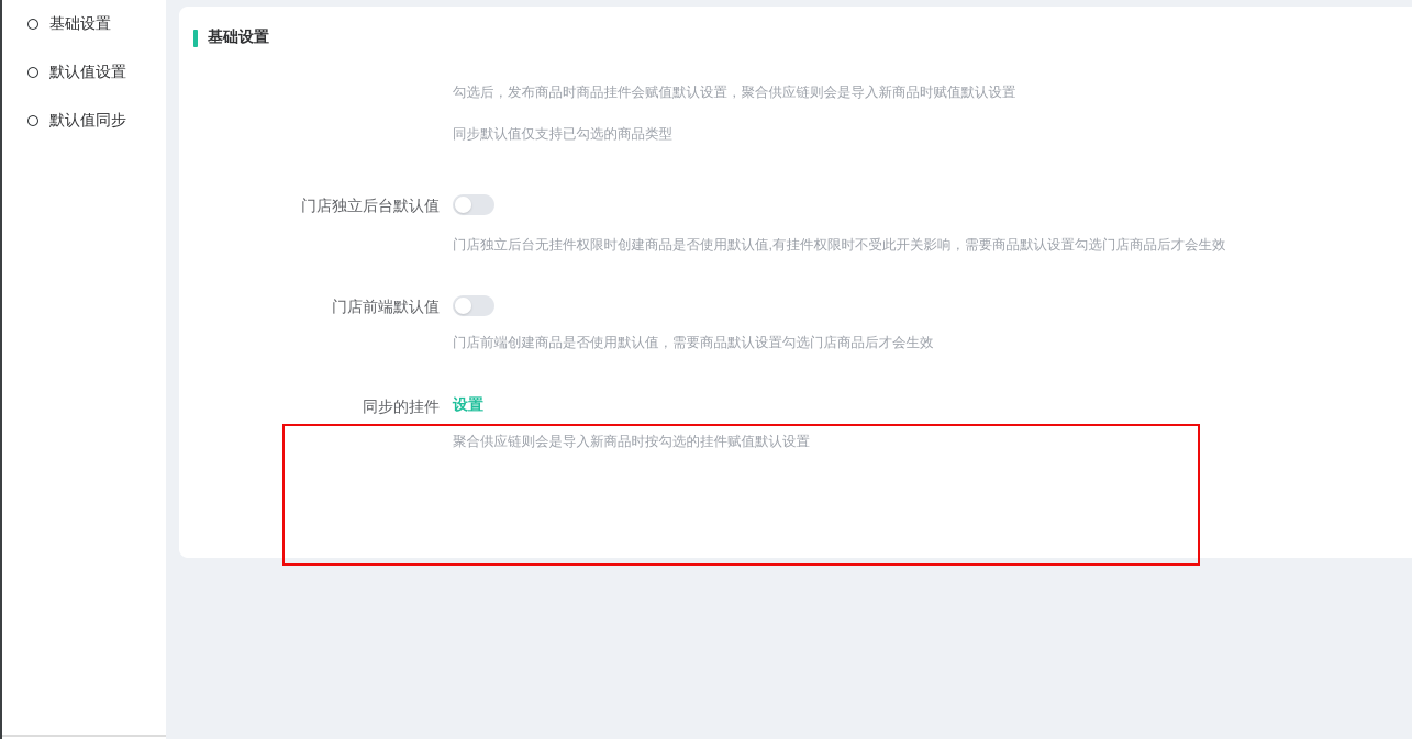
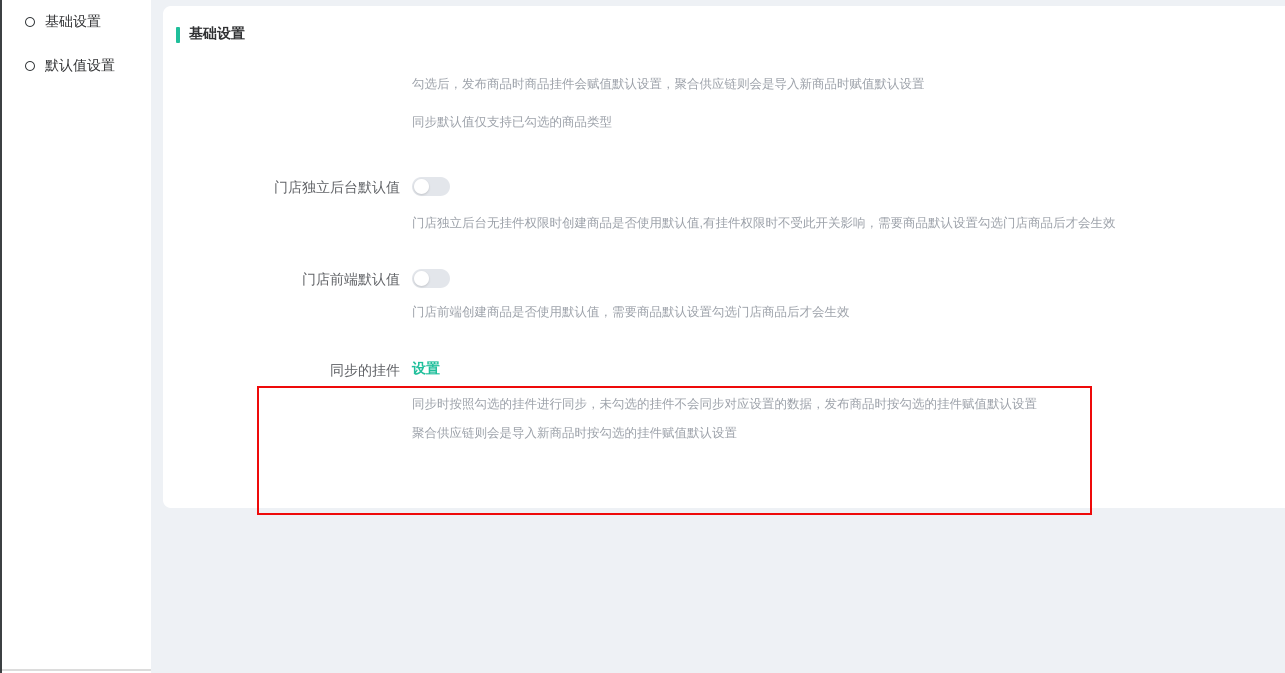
  基础设置
  默认值设置
- 默认值同步
  基础设置
  勾选后，发布商品时商品挂件会赋值默认设置，聚合供应链则会是导入新商品时赋值默认设置
  同步默认值仅支持已勾选的商品类型
  门店独立后台默认值
  门店独立后台无挂件权限时创建商品是否使用默认值,有挂件权限时不受此开关影响，需要商品默认设置勾选门店商品后才会生效
  门店前端默认值
  门店前端创建商品是否使用默认值，需要商品默认设置勾选门店商品后才会生效
  同步的挂件
  设置
+ 同步时按照勾选的挂件进行同步，未勾选的挂件不会同步对应设置的数据，发布商品时按勾选的挂件赋值默认设置
  聚合供应链则会是导入新商品时按勾选的挂件赋值默认设置
